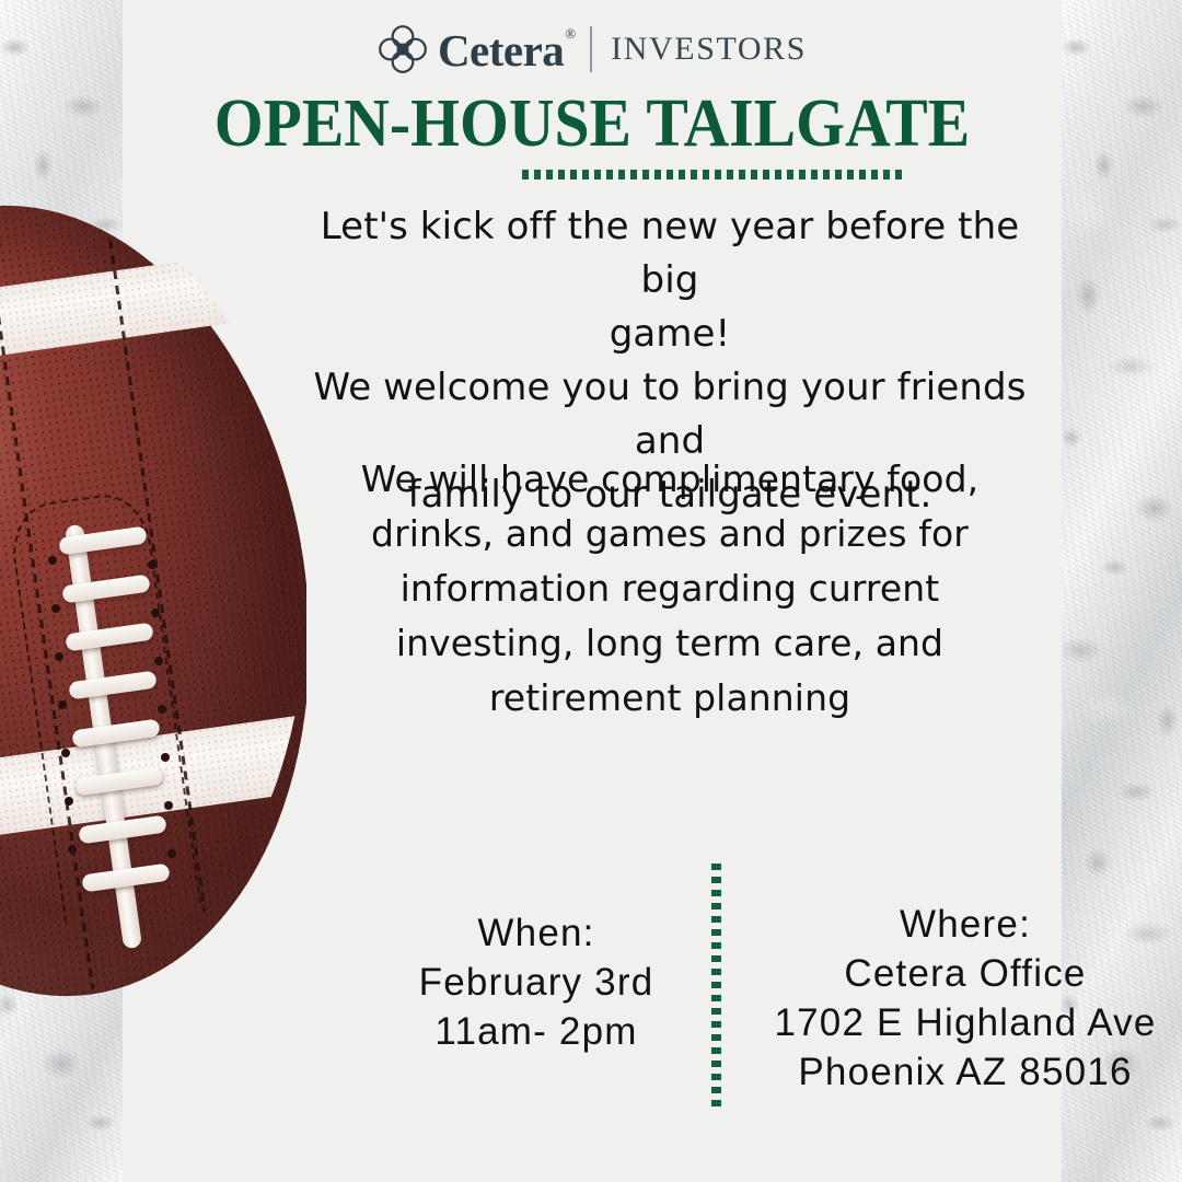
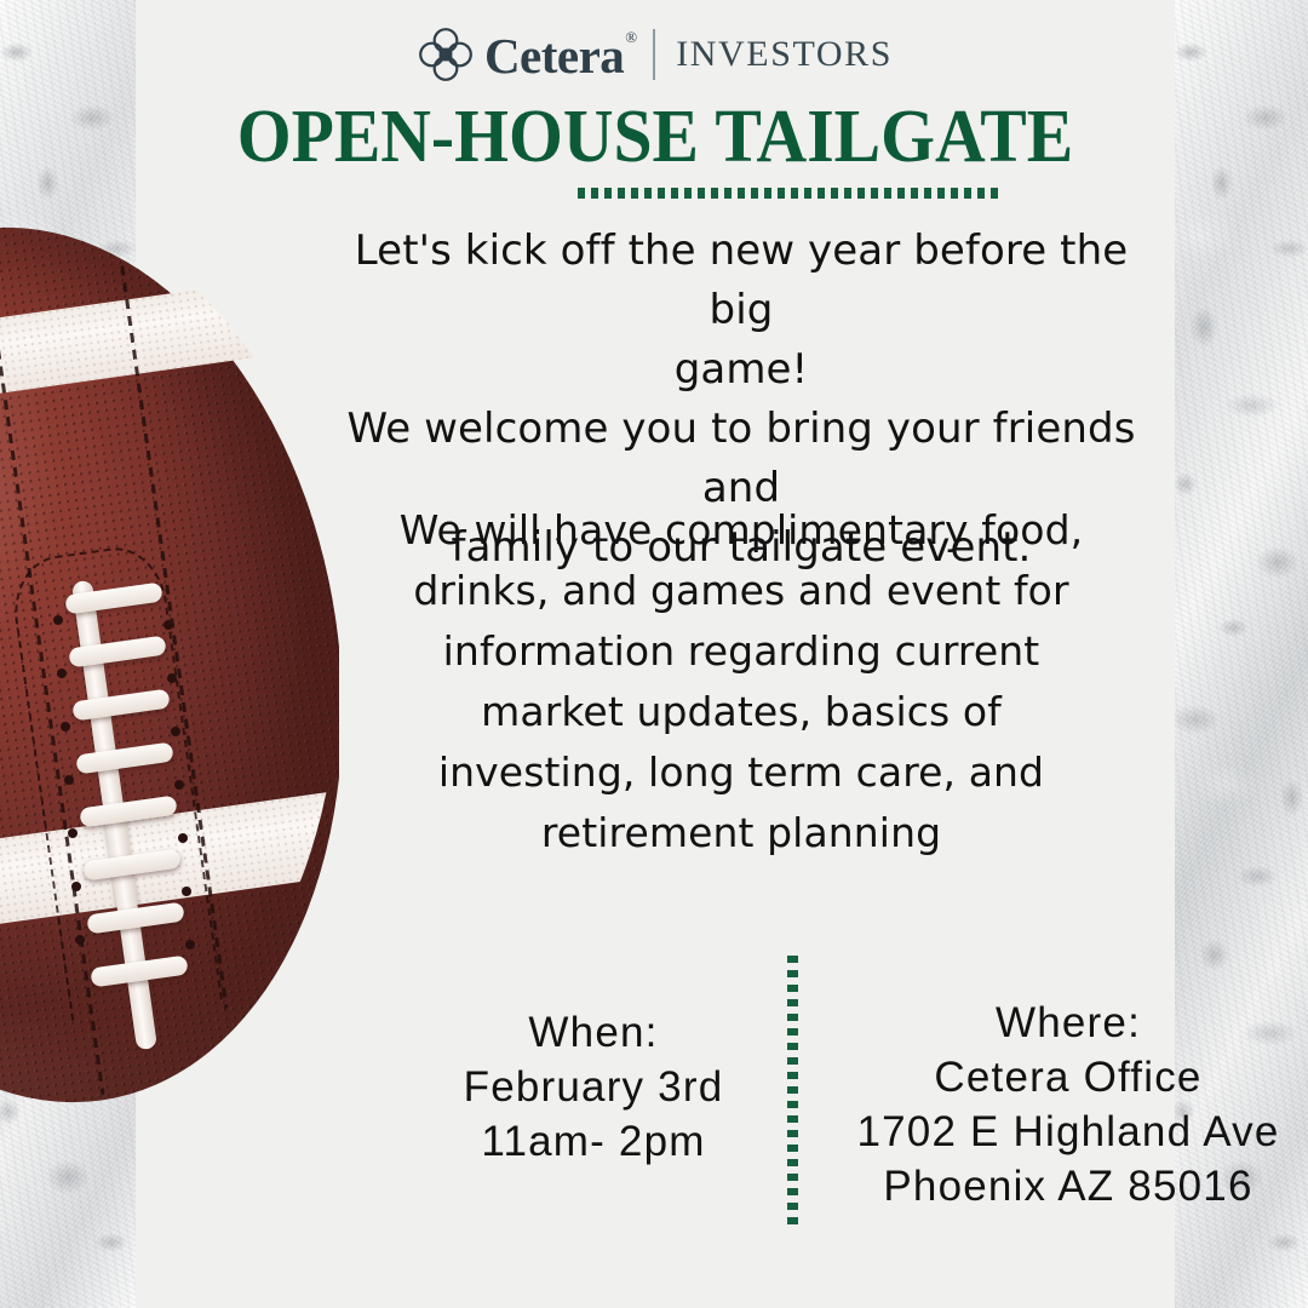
  Cetera
  ®
  INVESTORS
  OPEN-HOUSE TAILGATE
  Let's kick off the new year before the big
  game!
  We welcome you to bring your friends and
  family to our tailgate event.
  We will have complimentary food,
- drinks, and games and prizes for
+ drinks, and games and event for
  information regarding current
+ market updates, basics of
  investing, long term care, and
  retirement planning
  When:
  February 3rd
  11am- 2pm
  Where:
  Cetera Office
  1702 E Highland Ave
  Phoenix AZ 85016
